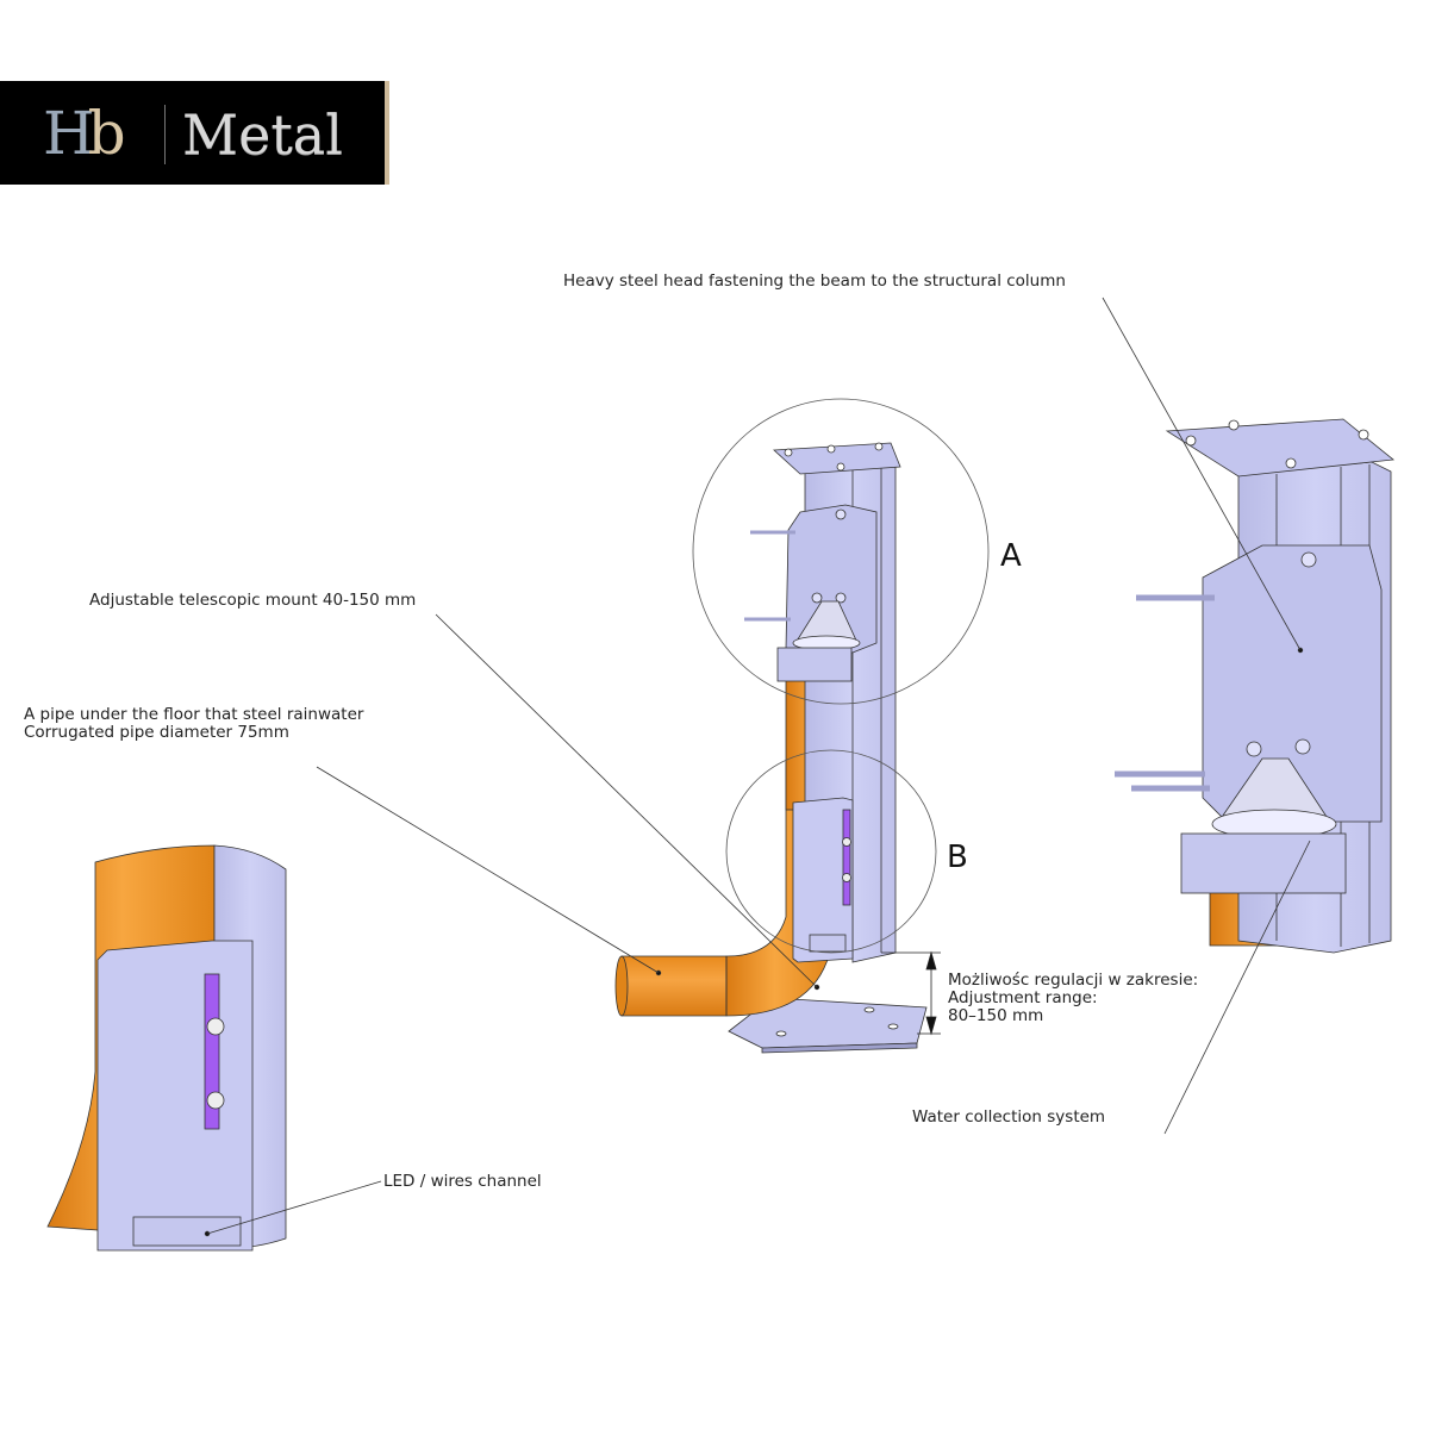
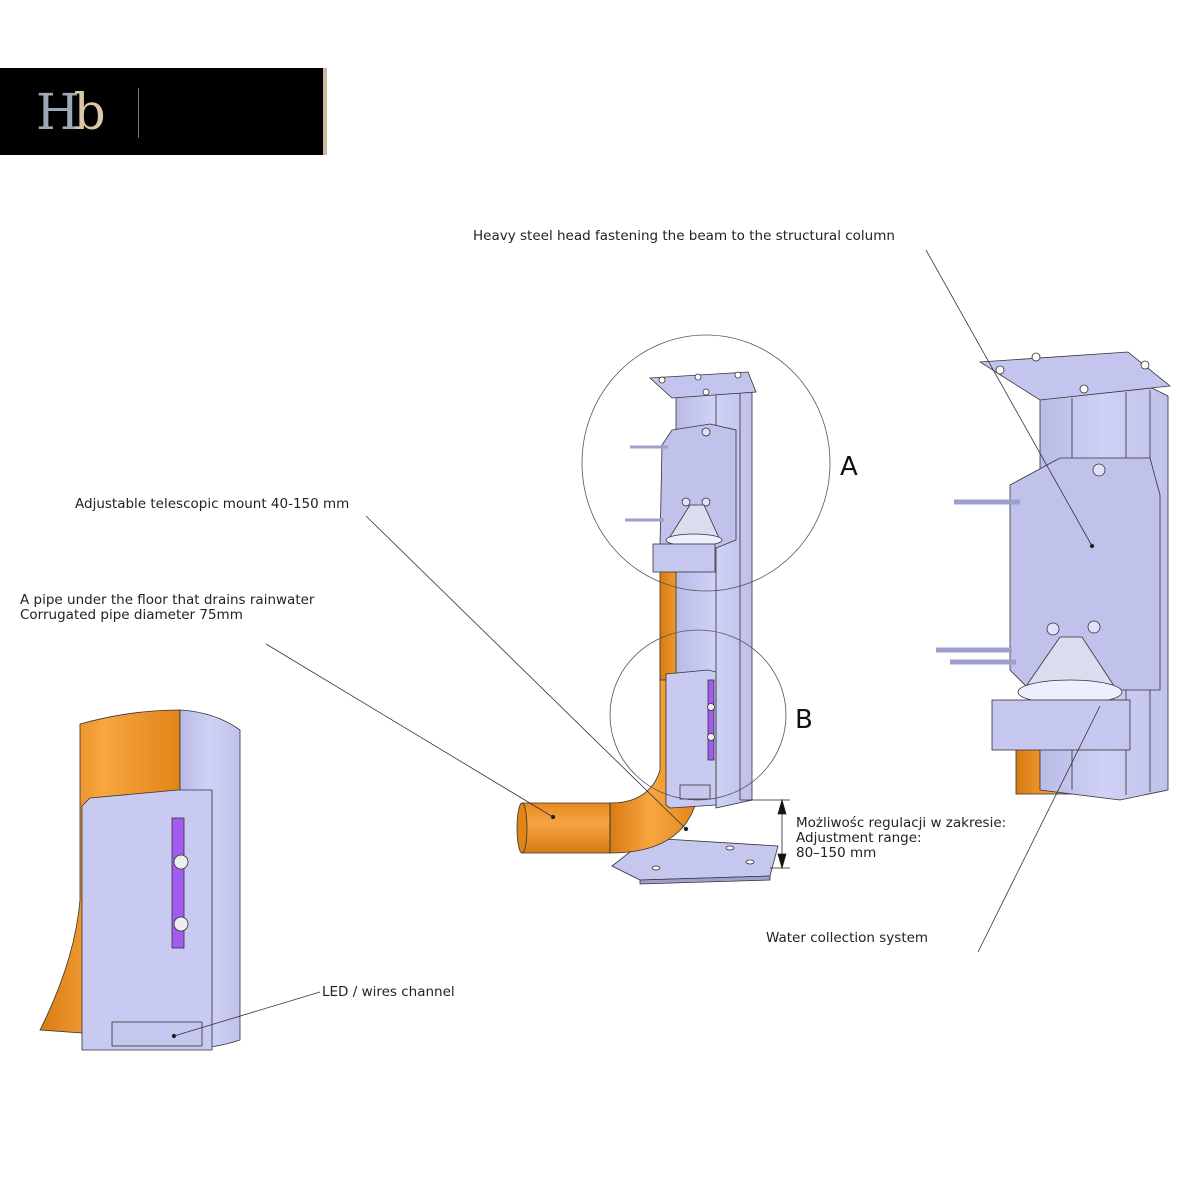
  Hb
- Metal
  Heavy steel head fastening the beam to the structural column
  Adjustable telescopic mount 40-150 mm
- A pipe under the floor that steel rainwater
+ A pipe under the floor that drains rainwater
  Corrugated pipe diameter 75mm
  Możliwośc regulacji w zakresie:
  Adjustment range:
  80–150 mm
  Water collection system
  LED / wires channel
  A
  B
